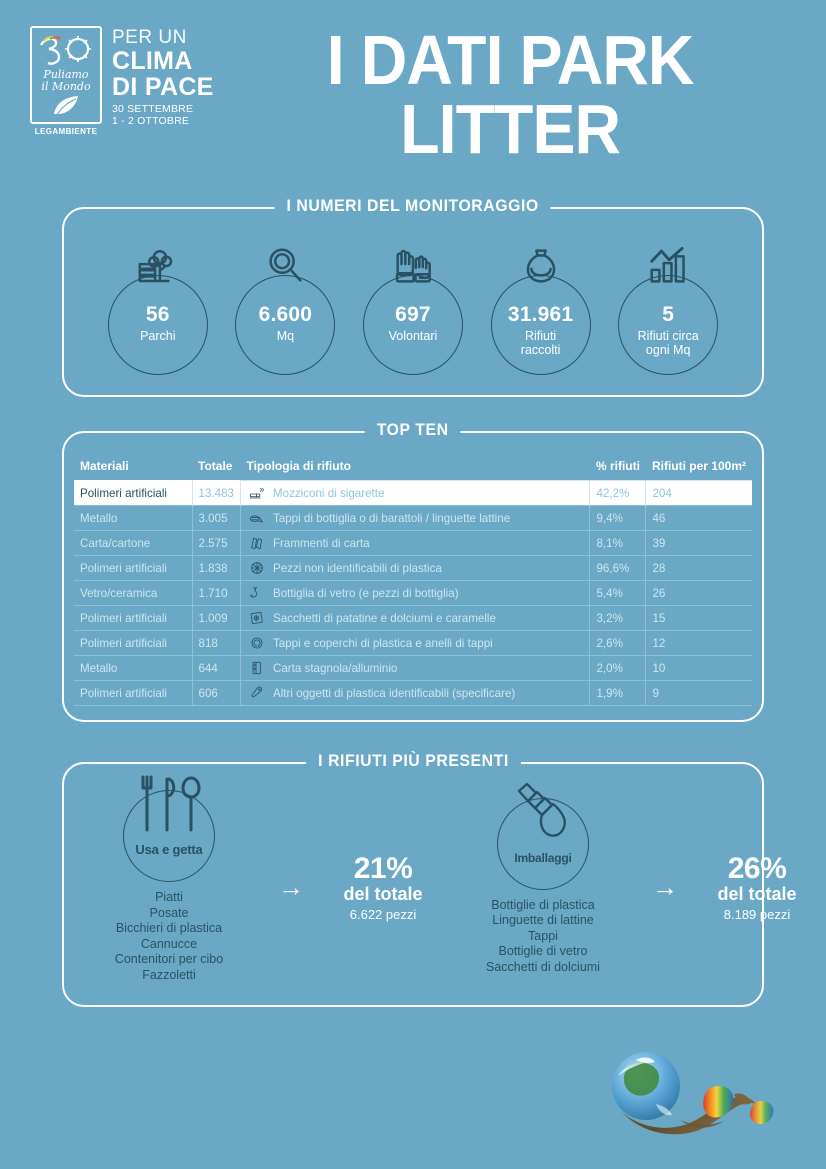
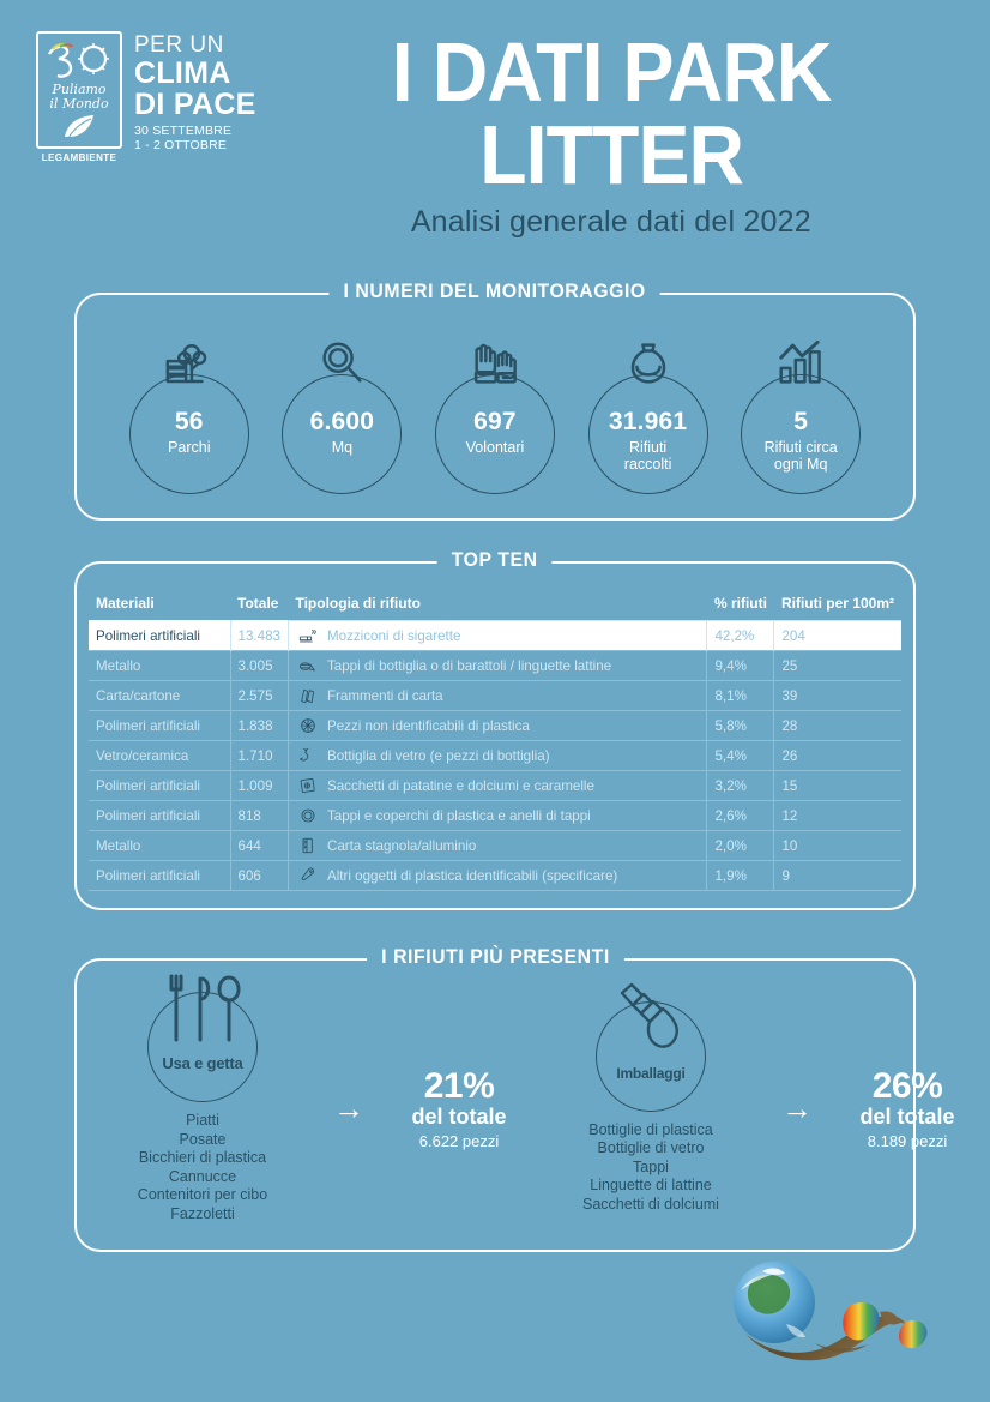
  Puliamo
  il Mondo
  LEGAMBIENTE
  PER UN
  CLIMA
  DI PACE
  30 SETTEMBRE
  1 - 2 OTTOBRE
  I DATI PARK LITTER
+ Analisi generale dati del 2022
  56
  Parchi
  6.600
  Mq
  697
  Volontari
  31.961
  Rifiuti
  raccolti
  5
  Rifiuti circa
  ogni Mq
  I NUMERI DEL MONITORAGGIO
  Materiali	Totale	Tipologia di rifiuto	% rifiuti	Rifiuti per 100m²
  Polimeri artificiali	13.483	Mozziconi di sigarette	42,2%	204
- Metallo	3.005	Tappi di bottiglia o di barattoli / linguette lattine	9,4%	46
+ Metallo	3.005	Tappi di bottiglia o di barattoli / linguette lattine	9,4%	25
  Carta/cartone	2.575	Frammenti di carta	8,1%	39
- Polimeri artificiali	1.838	Pezzi non identificabili di plastica	96,6%	28
+ Polimeri artificiali	1.838	Pezzi non identificabili di plastica	5,8%	28
  Vetro/ceramica	1.710	Bottiglia di vetro (e pezzi di bottiglia)	5,4%	26
  Polimeri artificiali	1.009	Sacchetti di patatine e dolciumi e caramelle	3,2%	15
  Polimeri artificiali	818	Tappi e coperchi di plastica e anelli di tappi	2,6%	12
  Metallo	644	Carta stagnola/alluminio	2,0%	10
  Polimeri artificiali	606	Altri oggetti di plastica identificabili (specificare)	1,9%	9
  TOP TEN
  Usa e getta
  Piatti
  Posate
  Bicchieri di plastica
  Cannucce
  Contenitori per cibo
  Fazzoletti
  →
  21%
  del totale
  6.622 pezzi
  Imballaggi
  Bottiglie di plastica
- Linguette di lattine
+ Bottiglie di vetro
  Tappi
- Bottiglie di vetro
+ Linguette di lattine
  Sacchetti di dolciumi
  →
  26%
  del totale
  8.189 pezzi
  I RIFIUTI PIÙ PRESENTI
